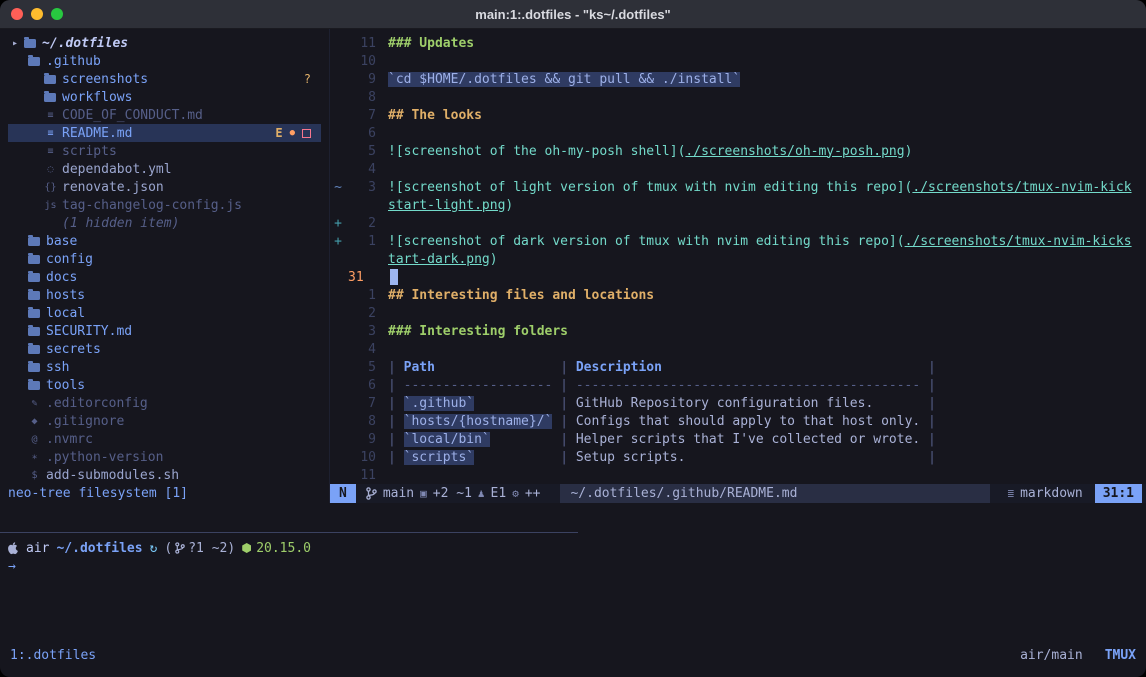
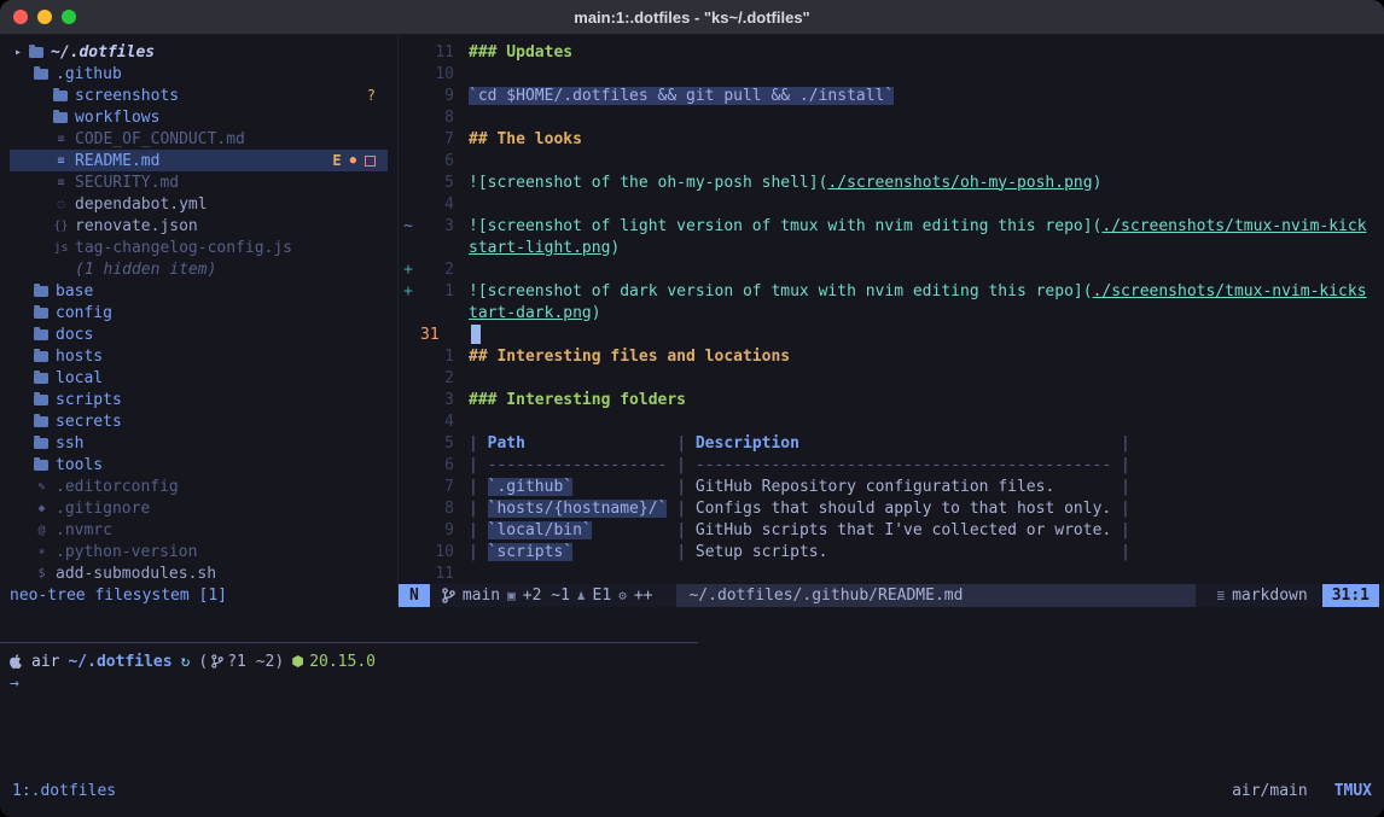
  main:1:.dotfiles - "ks~/.dotfiles"
  ▸
  ~/.dotfiles
  .github
  screenshots
  ?
  workflows
  ≡
  CODE_OF_CONDUCT.md
  ≡
  README.md
  E
  ●
  ≡
- scripts
+ SECURITY.md
  ◌
  dependabot.yml
  {}
  renovate.json
  js
  tag-changelog-config.js
  (1 hidden item)
  base
  config
  docs
  hosts
  local
- SECURITY.md
+ scripts
  secrets
  ssh
  tools
  ✎
  .editorconfig
  ◆
  .gitignore
  @
  .nvmrc
  ∗
  .python-version
  $
  add-submodules.sh
  11
  ### Updates
  10
  9
  `cd $HOME/.dotfiles && git pull && ./install`
  8
  7
  ## The looks
  6
  5
  ![screenshot of the oh-my-posh shell](./screenshots/oh-my-posh.png)
  4
  ~
  3
  ![screenshot of light version of tmux with nvim editing this repo](./screenshots/tmux-nvim-kick
  start-light.png)
  +
  2
  +
  1
  ![screenshot of dark version of tmux with nvim editing this repo](./screenshots/tmux-nvim-kicks
  tart-dark.png)
  31
  1
  ## Interesting files and locations
  2
  3
  ### Interesting folders
  4
  5
  | Path | Description |
  6
  | ------------------- | -------------------------------------------- |
  7
  | `.github` | GitHub Repository configuration files. |
  8
  | `hosts/{hostname}/` | Configs that should apply to that host only. |
  9
- | `local/bin` | Helper scripts that I've collected or wrote. |
+ | `local/bin` | GitHub scripts that I've collected or wrote. |
  10
  | `scripts` | Setup scripts. |
  11
  neo-tree filesystem [1]
  N
  main
  ▣
  +2 ~1
  ♟
  E1
  ⚙
  ++
  ~/.dotfiles/.github/README.md
  ≣
  markdown
  31:1
  air
  ~/.dotfiles
  ↻
  (
  ?1 ~2)
  20.15.0
  →
  1:.dotfiles
  air/main
  TMUX
